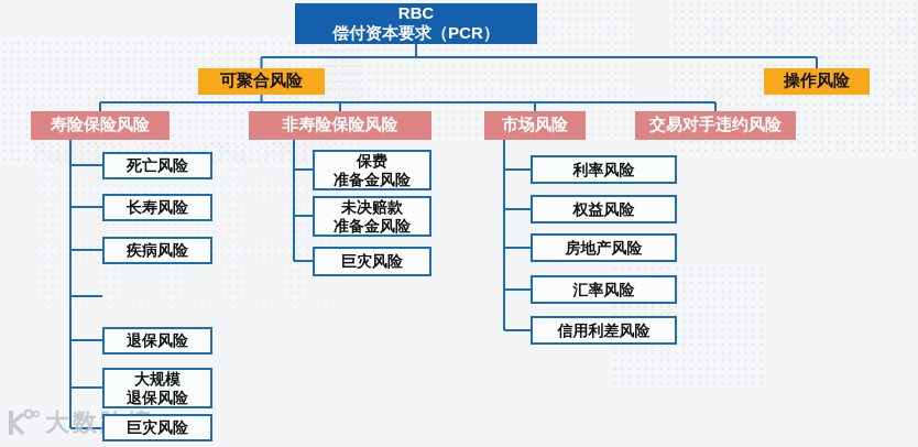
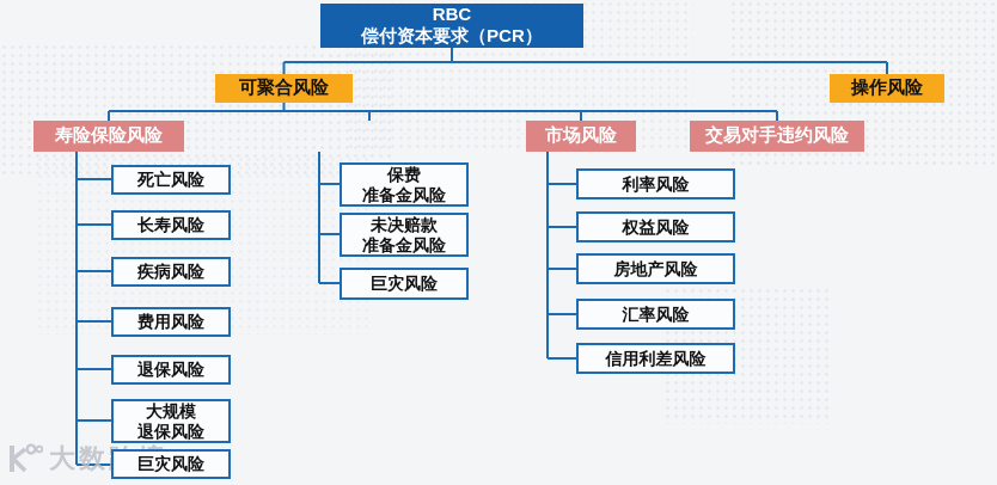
  RBC
  偿付资本要求（PCR）
  可聚合风险
  操作风险
  寿险保险风险
- 非寿险保险风险
  市场风险
  交易对手违约风险
  死亡风险
  长寿风险
  疾病风险
+ 费用风险
  退保风险
  大规模
  退保风险
  巨灾风险
  保费
  准备金风险
  未决赔款
  准备金风险
  巨灾风险
  利率风险
  权益风险
  房地产风险
  汇率风险
  信用利差风险
